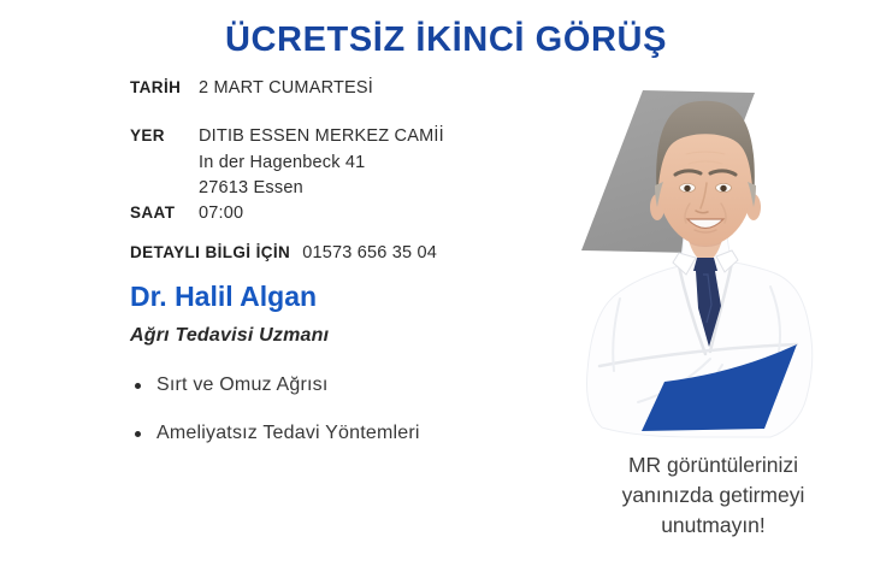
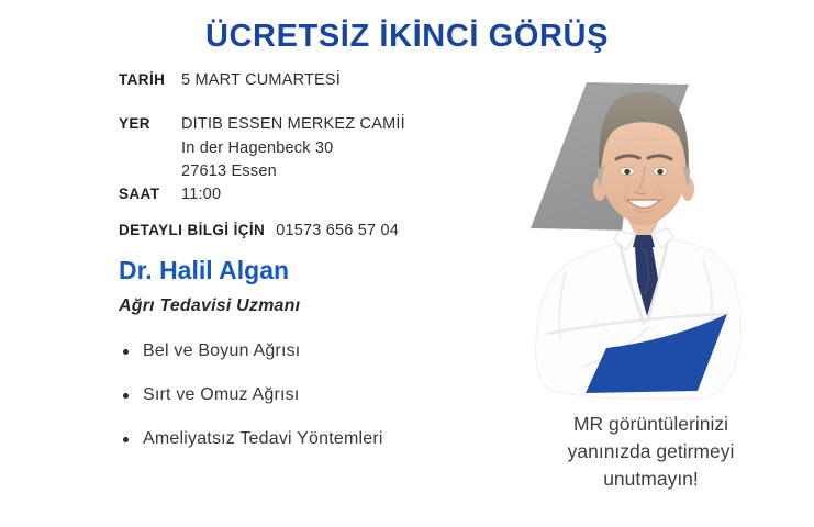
  ÜCRETSİZ İKİNCİ GÖRÜŞ
  TARİH
- 2 MART CUMARTESİ
+ 5 MART CUMARTESİ
  YER
  DITIB ESSEN MERKEZ CAMİİ
- In der Hagenbeck 41
+ In der Hagenbeck 30
  27613 Essen
  SAAT
- 07:00
+ 11:00
  DETAYLI BİLGİ İÇİN
- 01573 656 35 04
+ 01573 656 57 04
  Dr. Halil Algan
  Ağrı Tedavisi Uzmanı
+ Bel ve Boyun Ağrısı
  Sırt ve Omuz Ağrısı
  Ameliyatsız Tedavi Yöntemleri
  MR görüntülerinizi
  yanınızda getirmeyi
  unutmayın!
